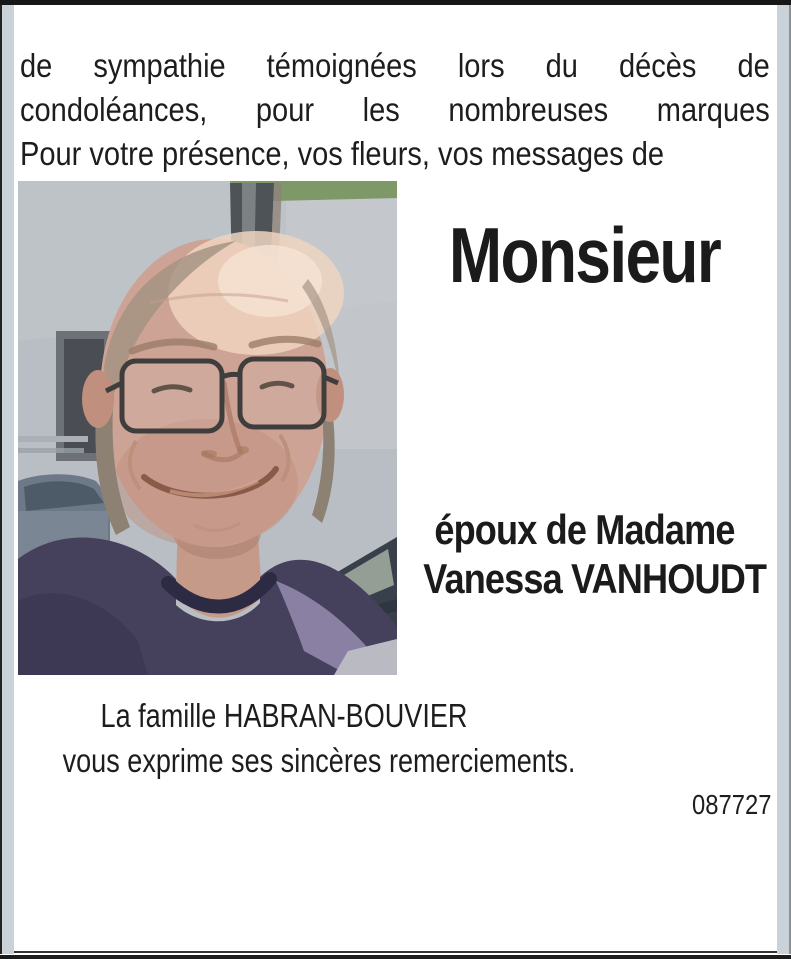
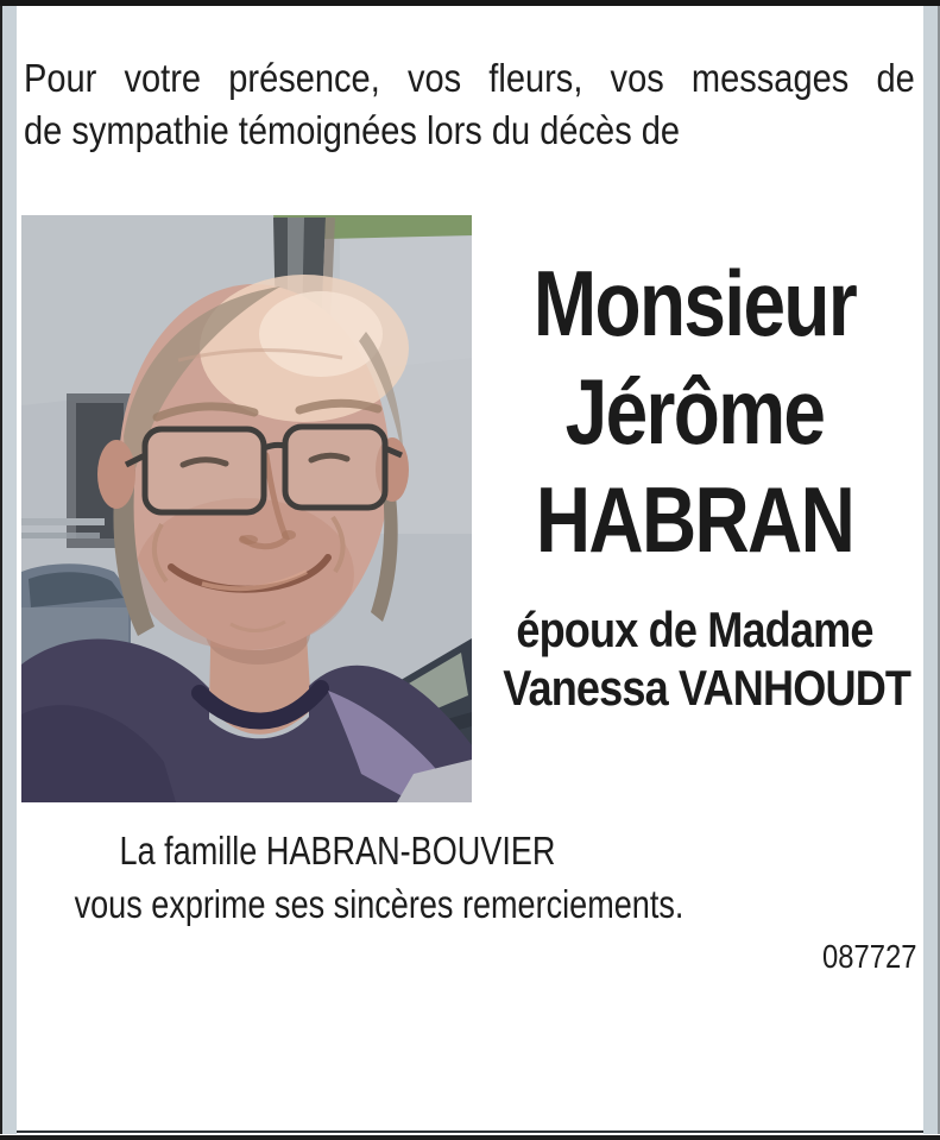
- de sympathie témoignées lors du décès de
+ Pour votre présence, vos fleurs, vos messages de
- condoléances, pour les nombreuses marques
- Pour votre présence, vos fleurs, vos messages de
+ de sympathie témoignées lors du décès de
  Monsieur
+ Jérôme
+ HABRAN
  époux de Madame
  Vanessa VANHOUDT
  La famille HABRAN-BOUVIER
  vous exprime ses sincères remerciements.
  087727
